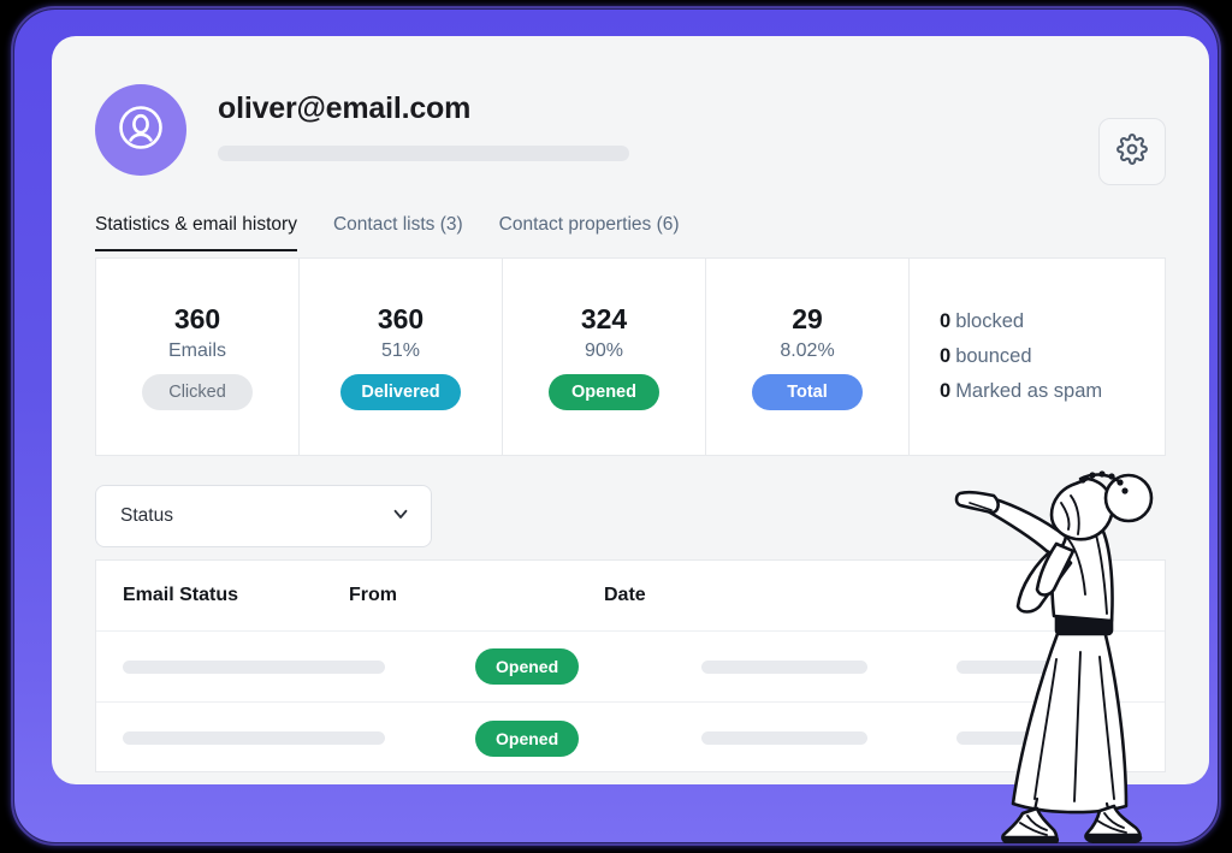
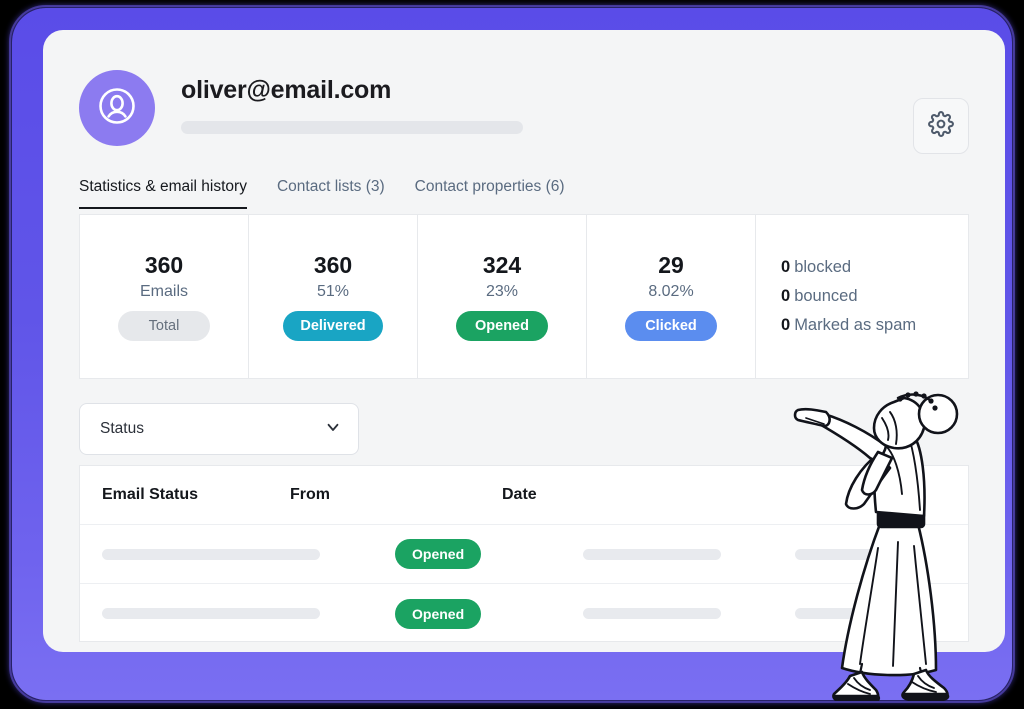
  oliver@email.com
  Statistics & email history
  Contact lists (3)
  Contact properties (6)
  360
  Emails
- Clicked
+ Total
  360
  51%
  Delivered
  324
- 90%
+ 23%
  Opened
  29
  8.02%
- Total
+ Clicked
  0 blocked
  0 bounced
  0 Marked as spam
  Status
  Email Status
  From
  Date
  Opened
  Opened
